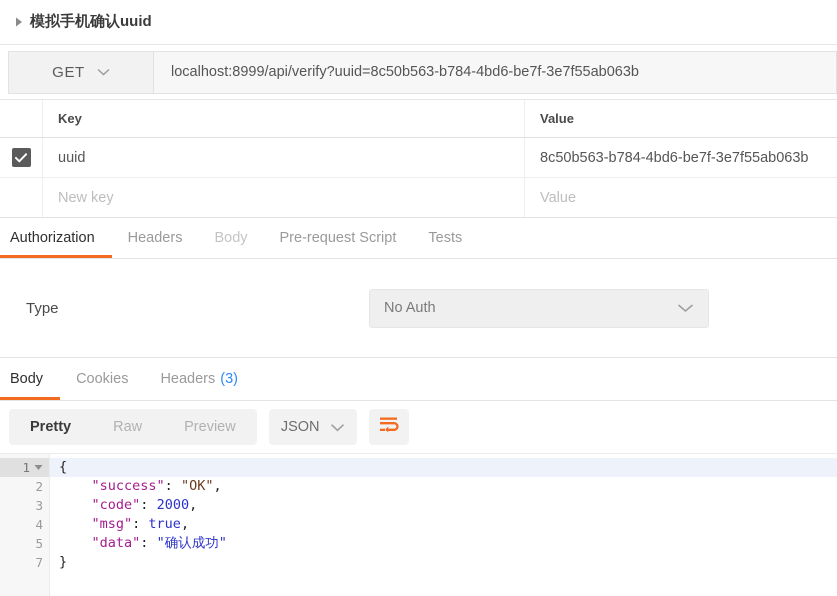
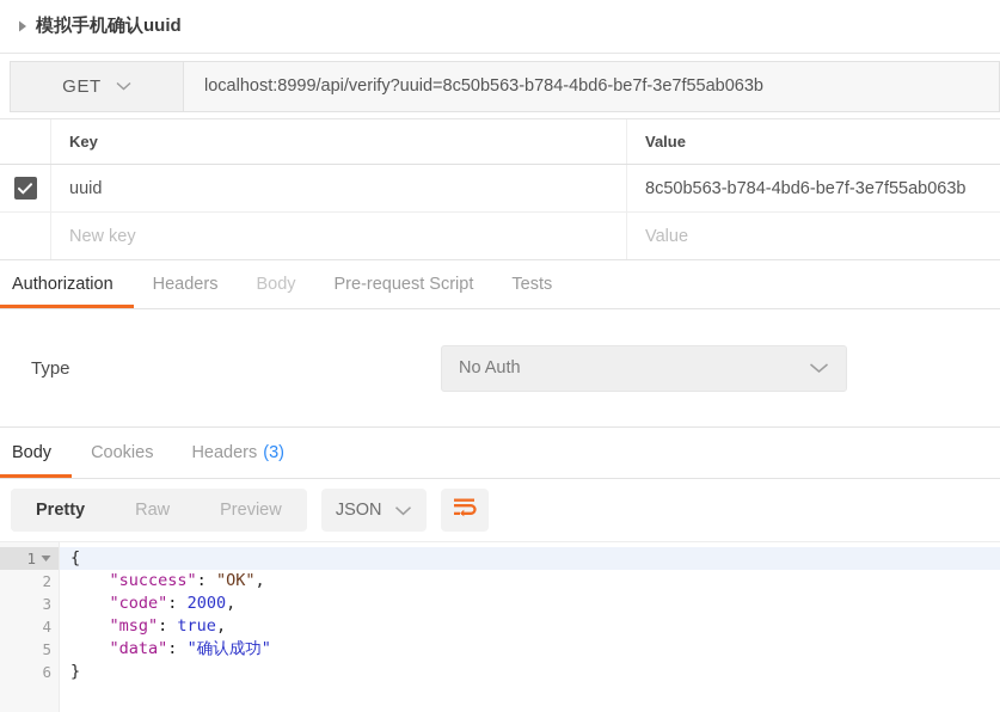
  模拟手机确认uuid
  GET
  localhost:8999/api/verify?uuid=8c50b563-b784-4bd6-be7f-3e7f55ab063b
  Key
  Value
  uuid
  8c50b563-b784-4bd6-be7f-3e7f55ab063b
  New key
  Value
  Authorization
  Headers
  Body
  Pre-request Script
  Tests
  Type
  No Auth
  Body
  Cookies
  Headers
  (3)
  Pretty
  Raw
  Preview
  JSON
  1
  2
  3
  4
  5
- 7
+ 6
  {
  "success": "OK",
  "code": 2000,
  "msg": true,
  "data": "确认成功"
  }
